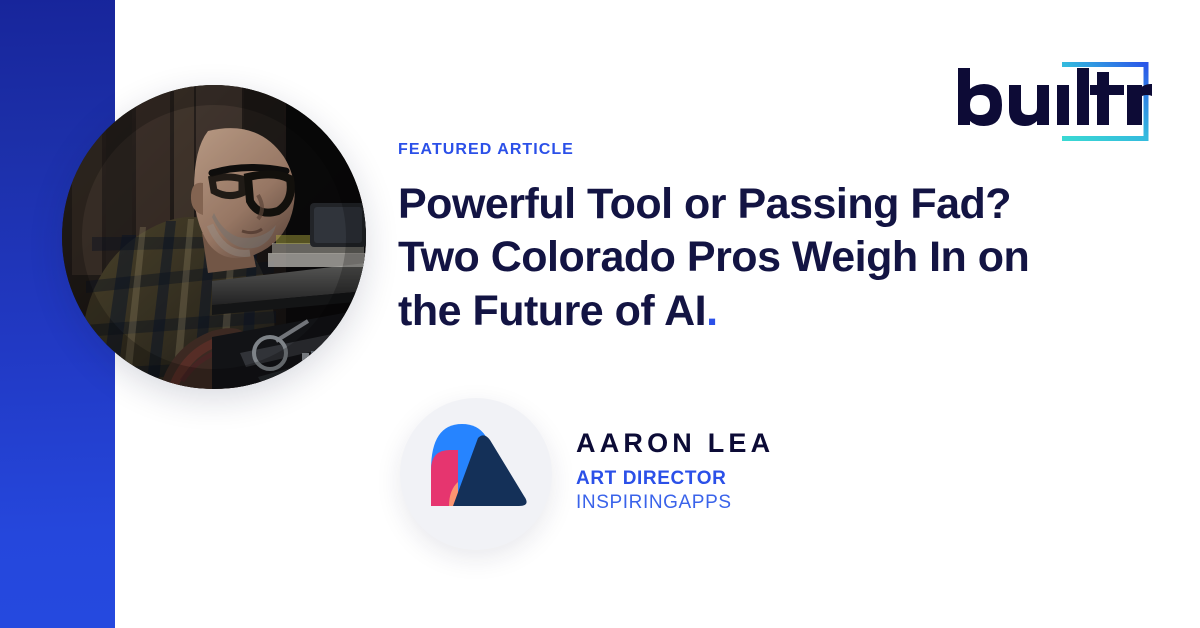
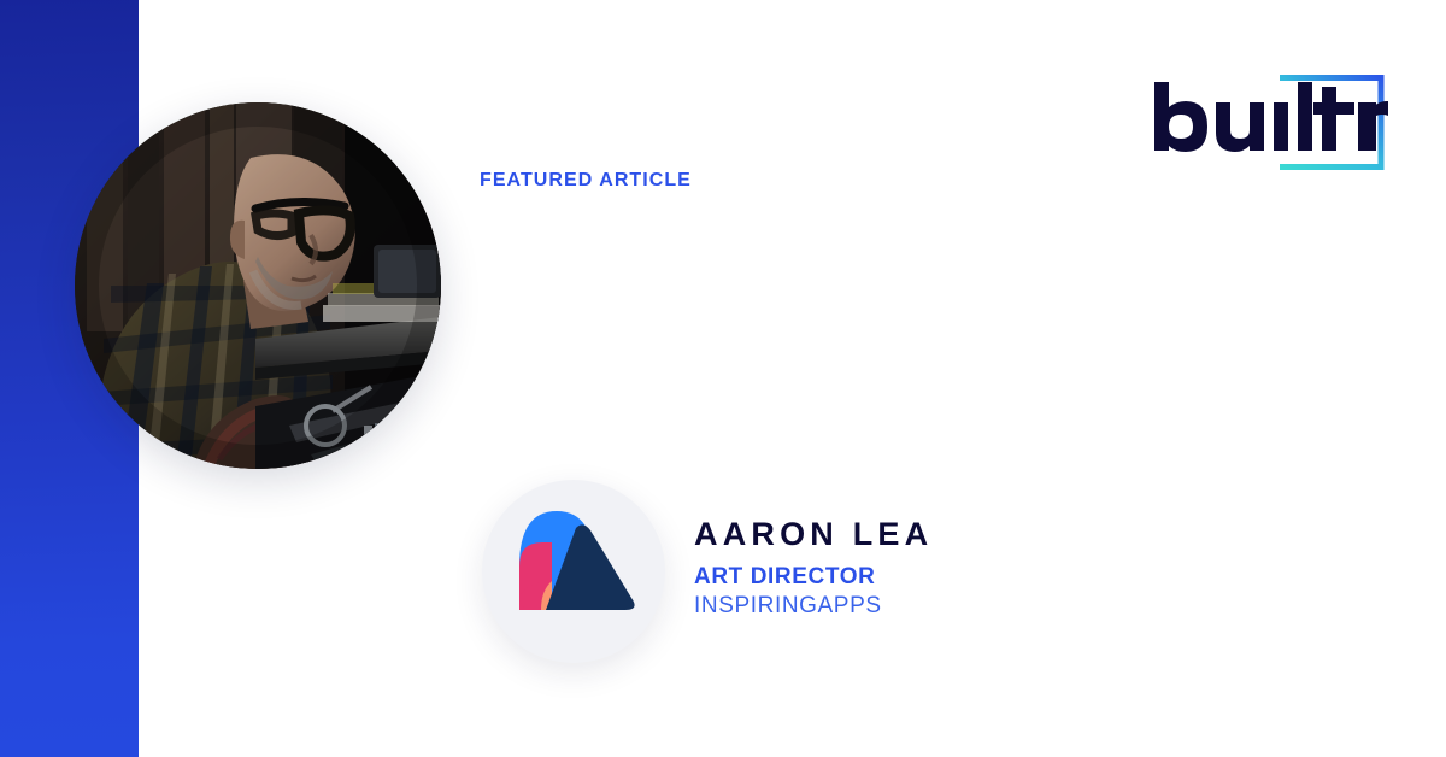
  FEATURED ARTICLE
- Powerful Tool or Passing Fad?
- Two Colorado Pros Weigh In on
- the Future of AI.
  AARON LEA
  ART DIRECTOR
  INSPIRINGAPPS
